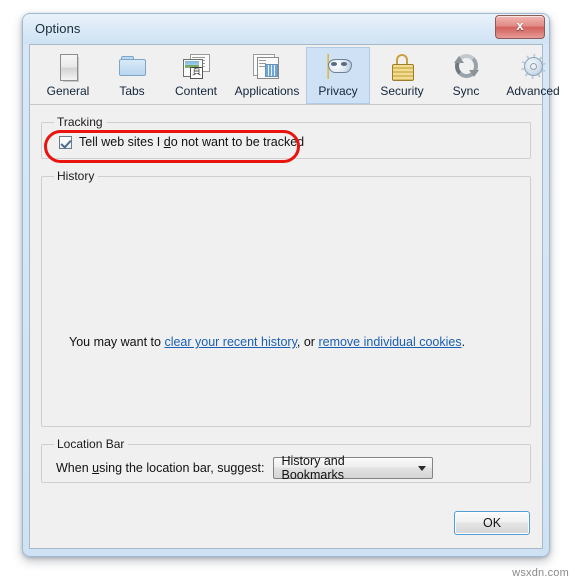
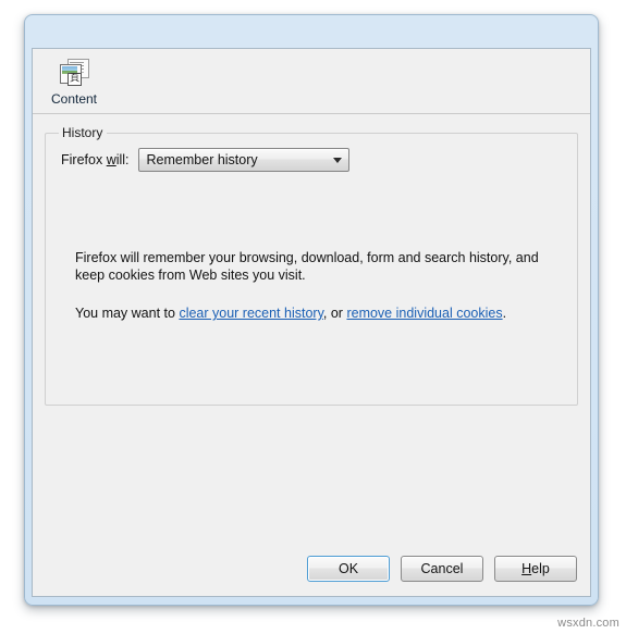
- Options
- x
- General
- Tabs
  頁
  Content
- Applications
- Privacy
- Security
- Sync
- Advanced
- Tracking
- Tell web sites I do not want to be tracked
  History
+ Firefox will:
+ Remember history
+ Firefox will remember your browsing, download, form and search history, and keep cookies from Web sites you visit.
  You may want to clear your recent history, or remove individual cookies.
- Location Bar
- When using the location bar, suggest:
- History and Bookmarks
  OK
+ Cancel
+ H
+ elp
  wsxdn.com
